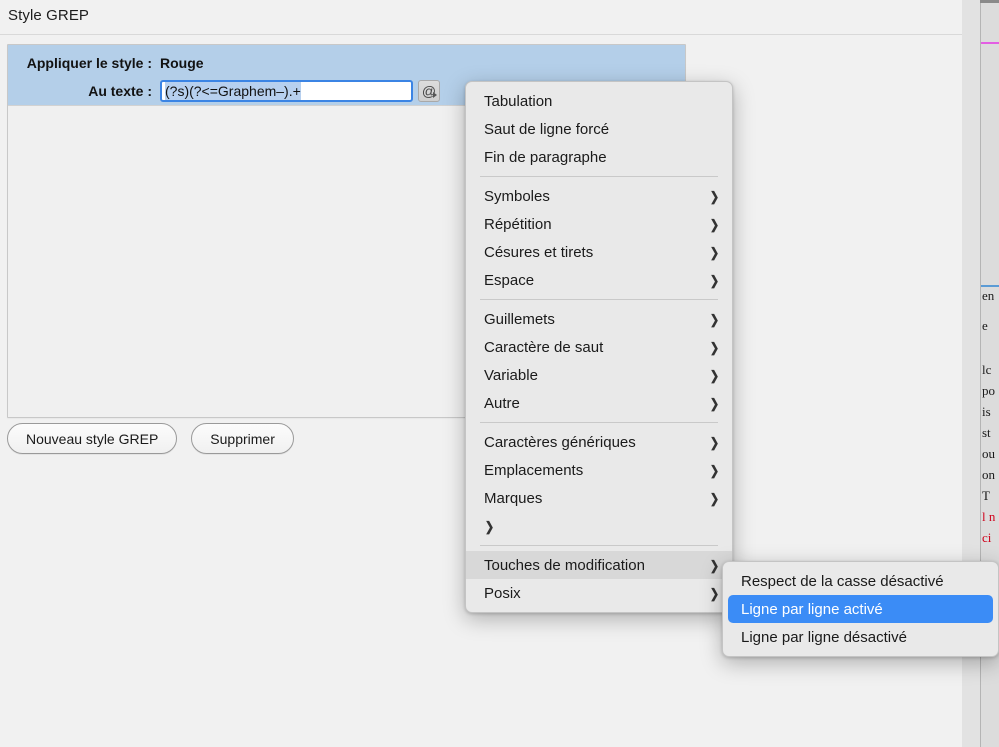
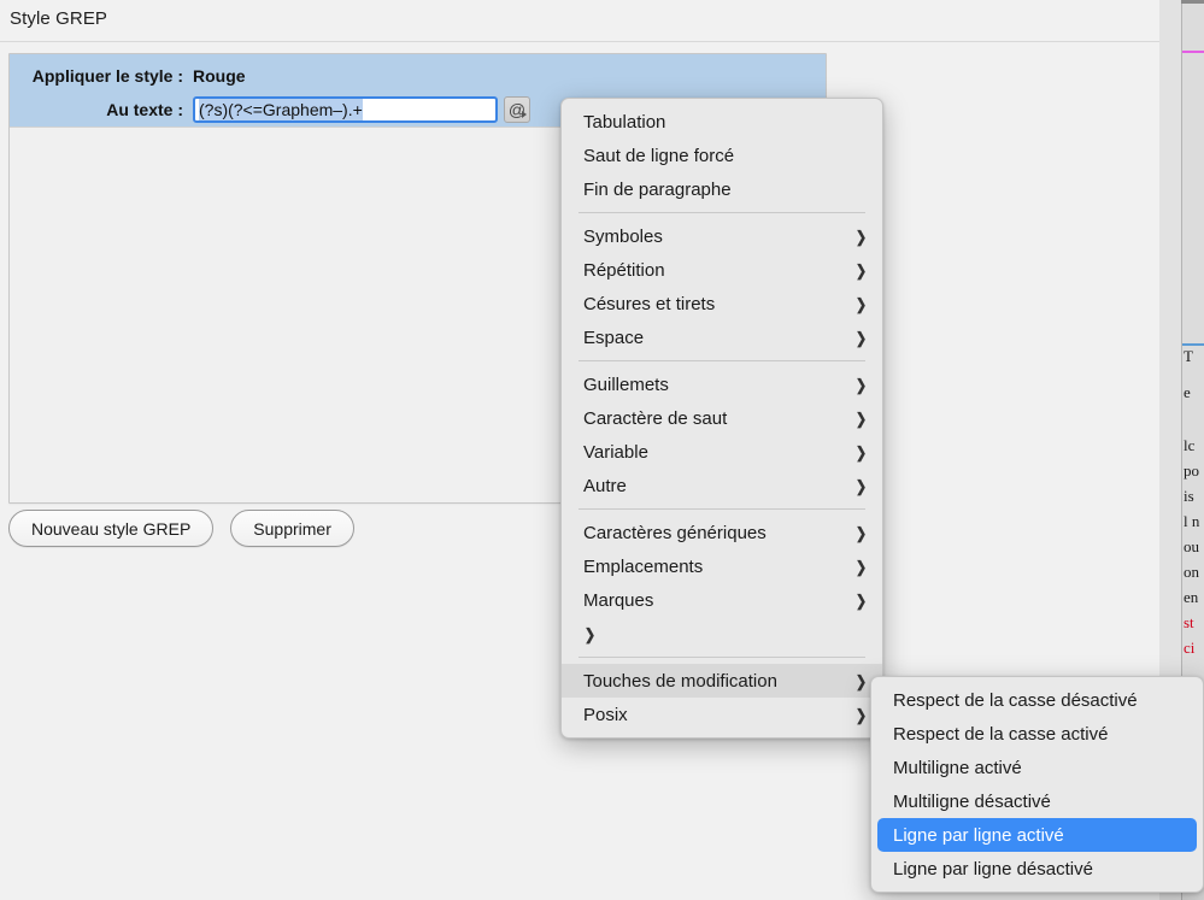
- en
+ T
  e
  lc
  po
  is
- st
+ l n
  ou
  on
- T
+ en
- l n
+ st
  ci
  Style GREP
  Appliquer le style :
  Rouge
  Au texte :
  (?s)(?<=Graphem–).+
  @
  Nouveau style GREP
  Supprimer
  Tabulation
  Saut de ligne forcé
  Fin de paragraphe
  Symboles
  ❯
  Répétition
  ❯
  Césures et tirets
  ❯
  Espace
  ❯
  Guillemets
  ❯
  Caractère de saut
  ❯
  Variable
  ❯
  Autre
  ❯
  Caractères génériques
  ❯
  Emplacements
  ❯
  Marques
  ❯
  ❯
  Touches de modification
  ❯
  Posix
  ❯
  Respect de la casse désactivé
+ Respect de la casse activé
+ Multiligne activé
+ Multiligne désactivé
  Ligne par ligne activé
  Ligne par ligne désactivé
